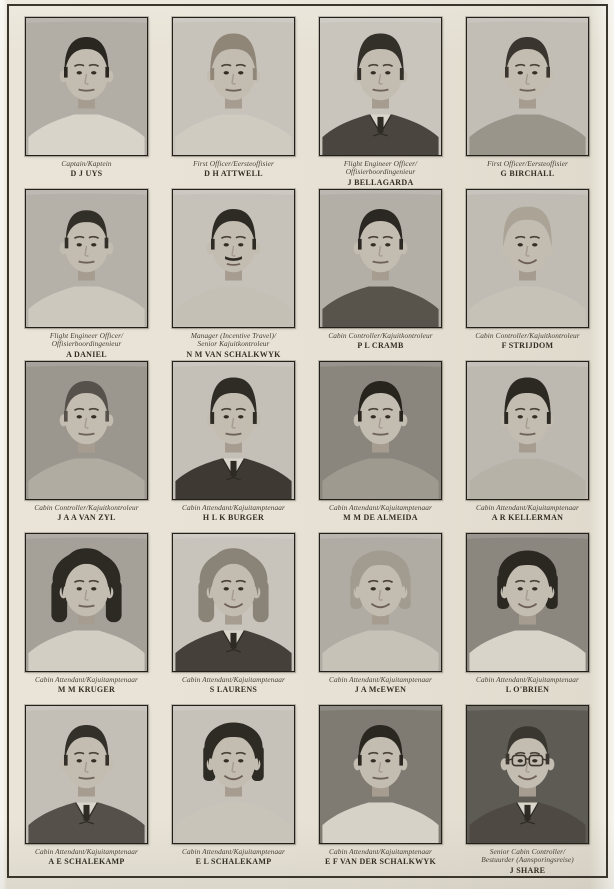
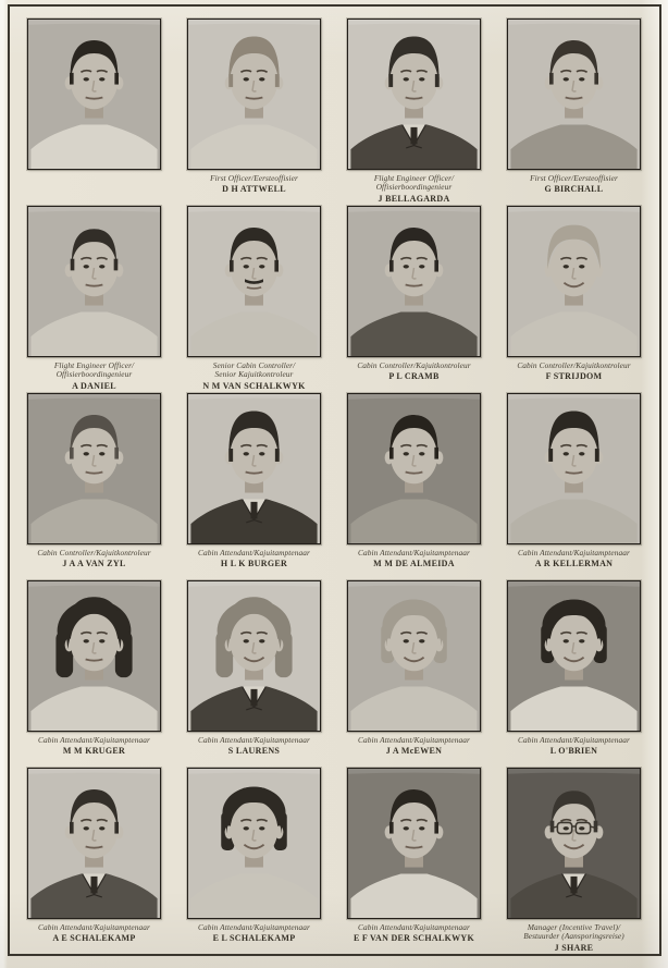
- Captain/Kaptein
- D J UYS
  First Officer/Eersteoffisier
  D H ATTWELL
  Flight Engineer Officer/
  Offisierboordingenieur
  J BELLAGARDA
  First Officer/Eersteoffisier
  G BIRCHALL
  Flight Engineer Officer/
  Offisierboordingenieur
  A DANIEL
- Manager (Incentive Travel)/
+ Senior Cabin Controller/
  Senior Kajuitkontroleur
  N M VAN SCHALKWYK
  Cabin Controller/Kajuitkontroleur
  P L CRAMB
  Cabin Controller/Kajuitkontroleur
  F STRIJDOM
  Cabin Controller/Kajuitkontroleur
  J A A VAN ZYL
  Cabin Attendant/Kajuitamptenaar
  H L K BURGER
  Cabin Attendant/Kajuitamptenaar
  M M DE ALMEIDA
  Cabin Attendant/Kajuitamptenaar
  A R KELLERMAN
  Cabin Attendant/Kajuitamptenaar
  M M KRUGER
  Cabin Attendant/Kajuitamptenaar
  S LAURENS
  Cabin Attendant/Kajuitamptenaar
  J A McEWEN
  Cabin Attendant/Kajuitamptenaar
  L O'BRIEN
  Cabin Attendant/Kajuitamptenaar
  A E SCHALEKAMP
  Cabin Attendant/Kajuitamptenaar
  E L SCHALEKAMP
  Cabin Attendant/Kajuitamptenaar
  E F VAN DER SCHALKWYK
- Senior Cabin Controller/
+ Manager (Incentive Travel)/
  Bestuurder (Aansporingsreise)
  J SHARE
